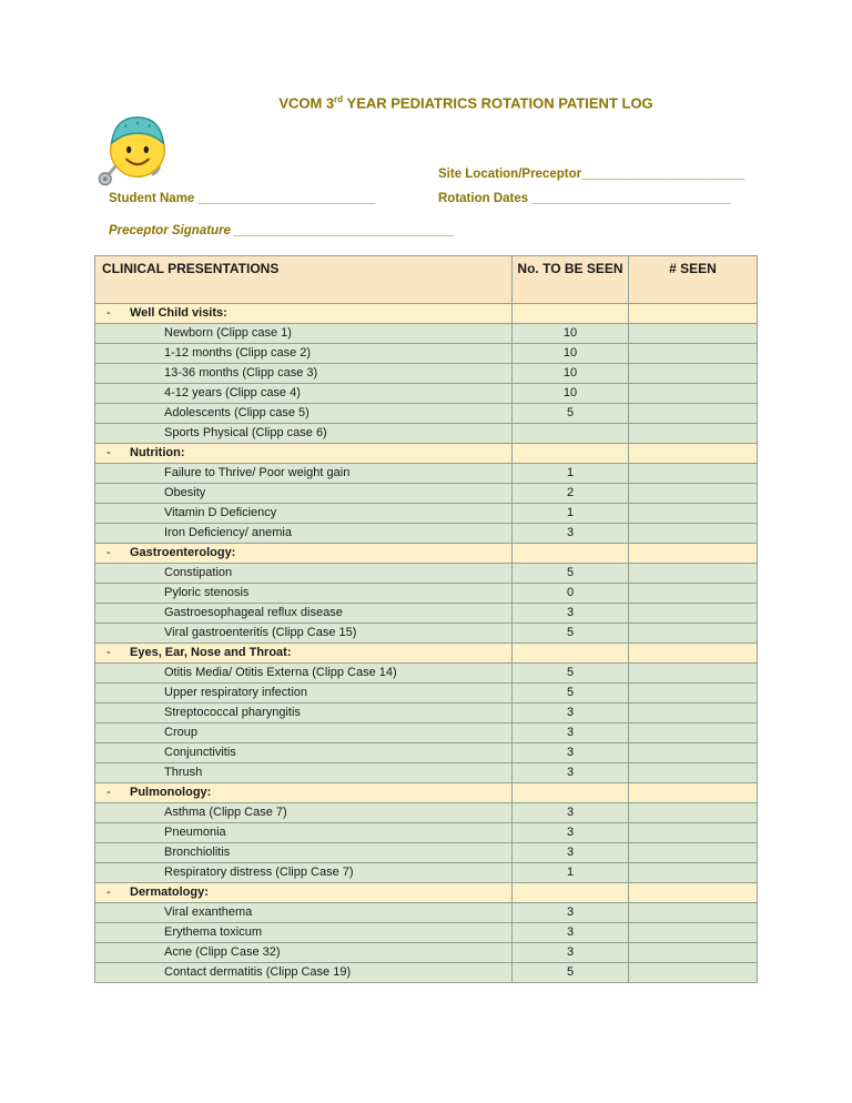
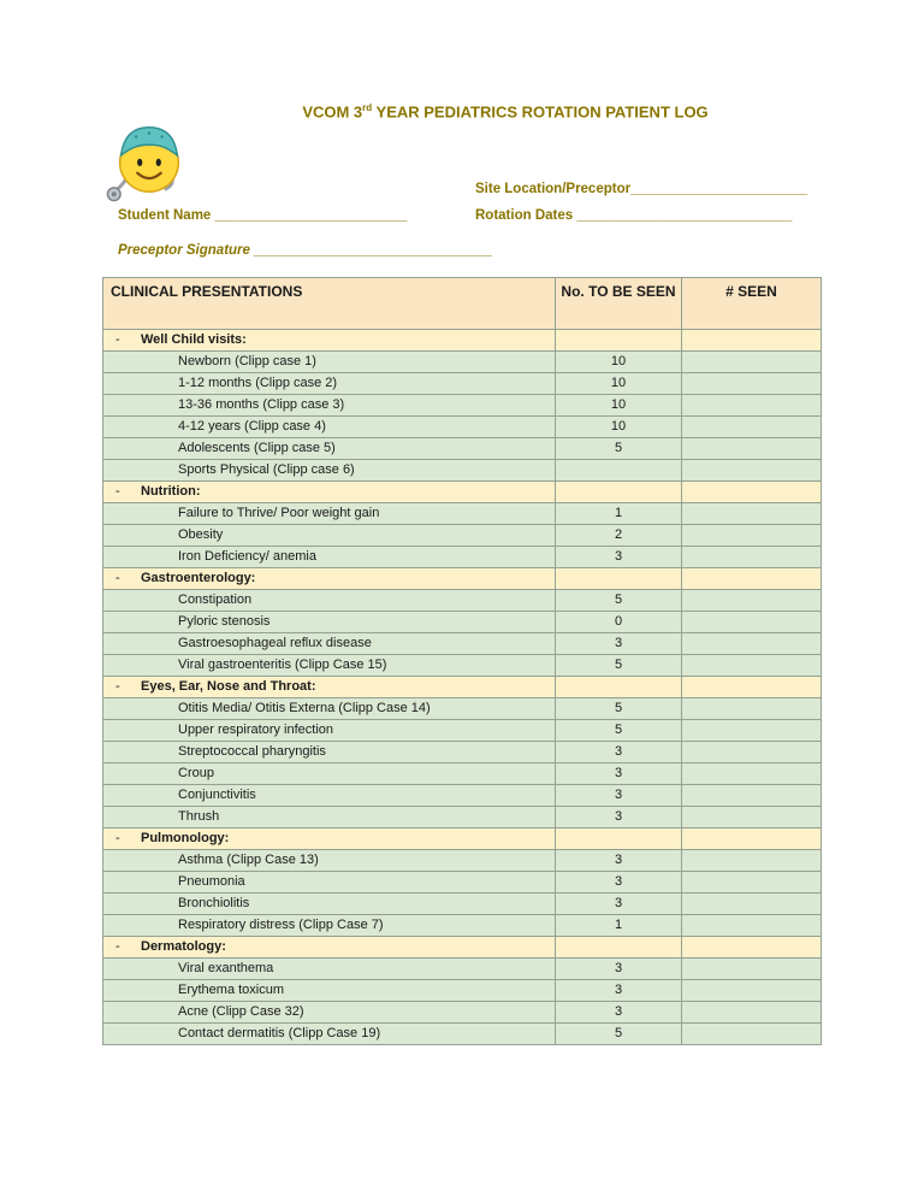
  VCOM 3rd YEAR PEDIATRICS ROTATION PATIENT LOG
  Site Location/Preceptor_______________________
  Student Name _________________________
  Rotation Dates ____________________________
  Preceptor Signature _______________________________
  CLINICAL PRESENTATIONS	No. TO BE SEEN	# SEEN
  - Well Child visits:
  Newborn (Clipp case 1)	10
  1-12 months (Clipp case 2)	10
  13-36 months (Clipp case 3)	10
  4-12 years (Clipp case 4)	10
  Adolescents (Clipp case 5)	5
  Sports Physical (Clipp case 6)
  - Nutrition:
  Failure to Thrive/ Poor weight gain	1
  Obesity	2
- Vitamin D Deficiency	1
  Iron Deficiency/ anemia	3
  - Gastroenterology:
  Constipation	5
  Pyloric stenosis	0
  Gastroesophageal reflux disease	3
  Viral gastroenteritis (Clipp Case 15)	5
  - Eyes, Ear, Nose and Throat:
  Otitis Media/ Otitis Externa (Clipp Case 14)	5
  Upper respiratory infection	5
  Streptococcal pharyngitis	3
  Croup	3
  Conjunctivitis	3
  Thrush	3
  - Pulmonology:
- Asthma (Clipp Case 7)	3
+ Asthma (Clipp Case 13)	3
  Pneumonia	3
  Bronchiolitis	3
  Respiratory distress (Clipp Case 7)	1
  - Dermatology:
  Viral exanthema	3
  Erythema toxicum	3
  Acne (Clipp Case 32)	3
  Contact dermatitis (Clipp Case 19)	5
